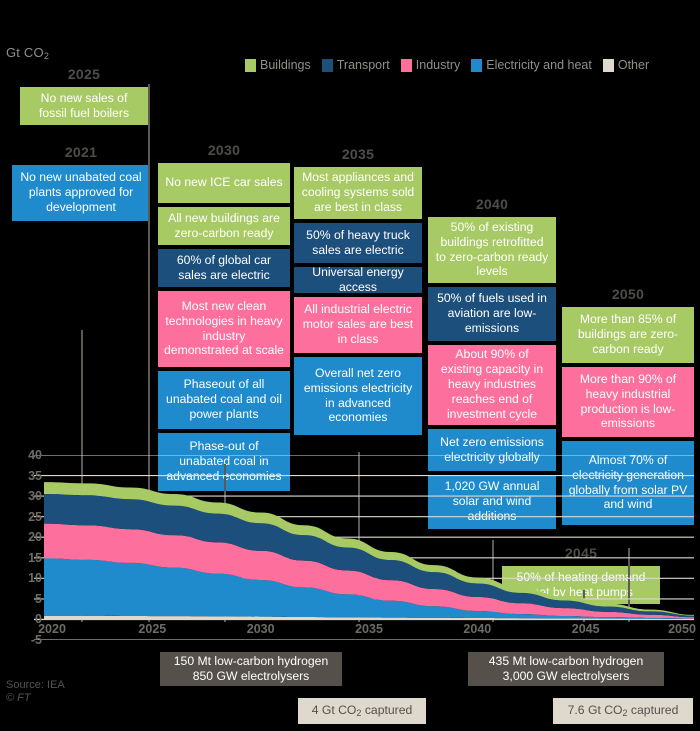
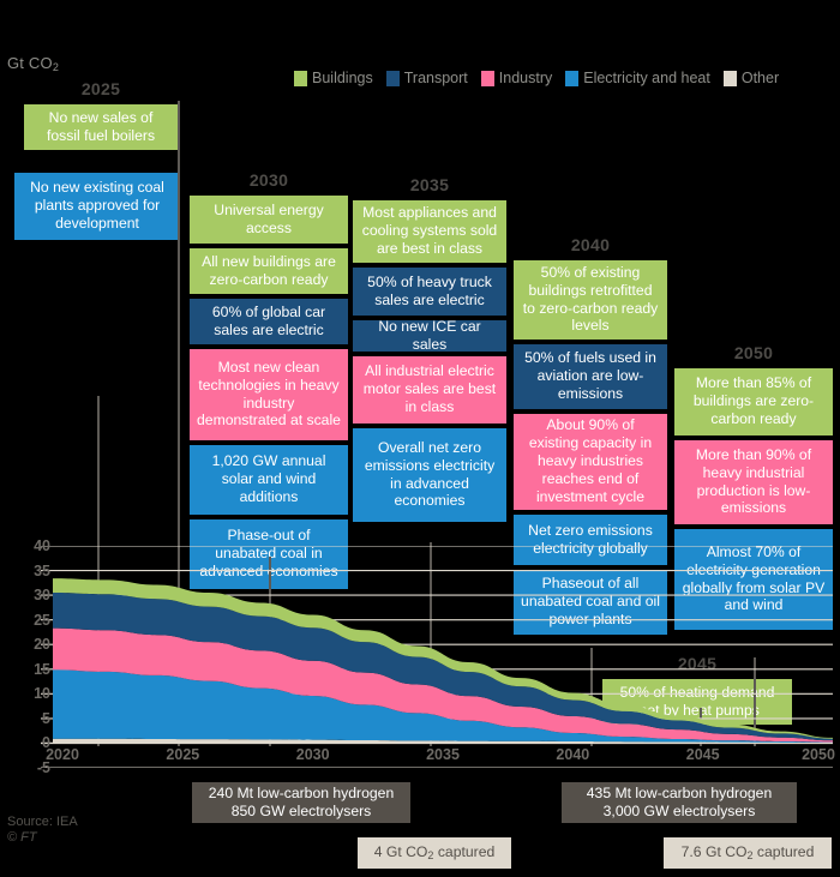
  Gt CO2
  Buildings
  Transport
  Industry
  Electricity and heat
  Other
  2025
  No new sales of fossil fuel boilers
- 2021
- No new unabated coal plants approved for development
+ No new existing coal plants approved for development
  2030
- No new ICE car sales
+ Universal energy access
  All new buildings are zero-carbon ready
  60% of global car sales are electric
  Most new clean technologies in heavy industry demonstrated at scale
- Phaseout of all unabated coal and oil power plants
+ 1,020 GW annual solar and wind additions
  2035
  Most appliances and cooling systems sold are best in class
  50% of heavy truck sales are electric
- Universal energy access
+ No new ICE car sales
  All industrial electric motor sales are best in class
  Overall net zero emissions electricity in advanced economies
  2040
  50% of existing buildings retrofitted to zero-carbon ready levels
  50% of fuels used in aviation are low-emissions
  About 90% of existing capacity in heavy industries reaches end of investment cycle
  Net zero emissions electricity globally
- 1,020 GW annual solar and wind additions
+ Phaseout of all unabated coal and oil power plants
  2050
  More than 85% of buildings are zero-carbon ready
  More than 90% of heavy industrial production is low-emissions
  Almost 70% of electricity generation globally from solar PV and wind
  2045
  50% of heating demnd et by heat pumps
  -5
  0
  5
  10
  15
  20
  25
  30
  35
  40
  2020
  2025
  2030
  2035
  2040
  2045
  2050
- 150 Mt low-carbon hydrogen
+ 240 Mt low-carbon hydrogen
  850 GW electrolysers
  435 Mt low-carbon hydrogen
  3,000 GW electrolysers
  4 Gt CO2 captured
  7.6 Gt CO2 captured
  Source: IEA
  © FT
